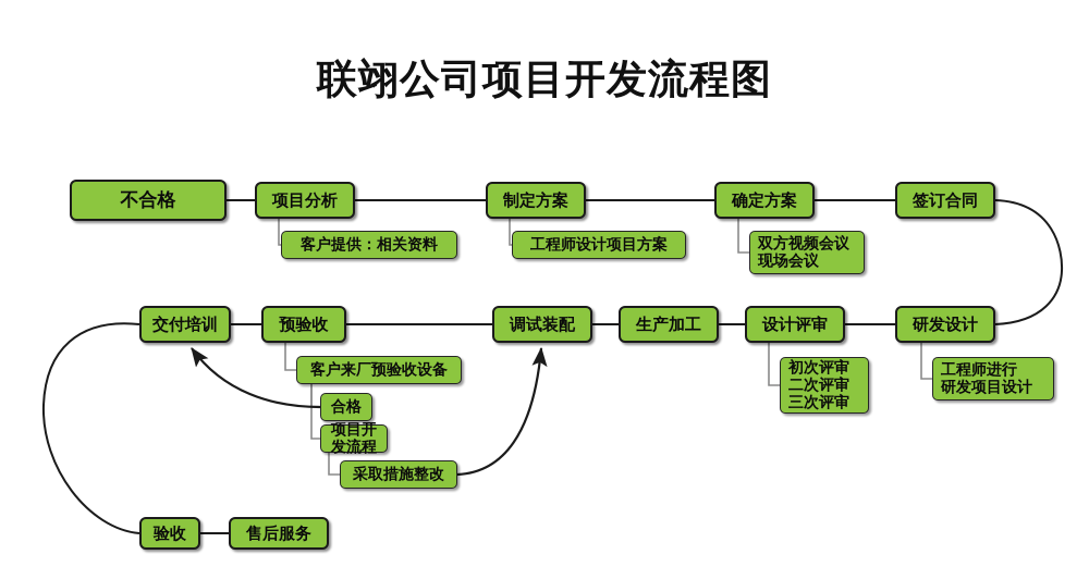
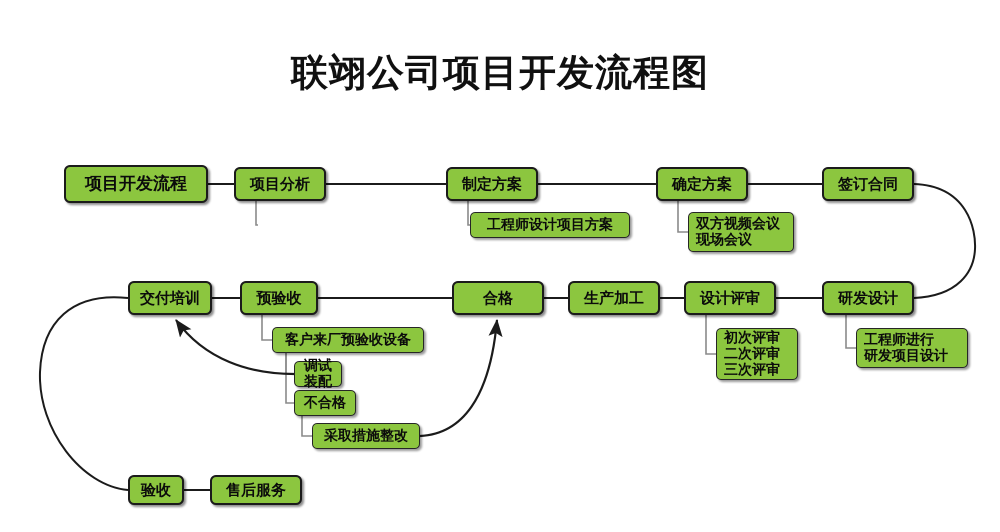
  联翊公司项目开发流程图
- 不合格
+ 项目开发流程
  项目分析
- 客户提供：相关资料
  制定方案
  工程师设计项目方案
  确定方案
  双方视频会议
  现场会议
  签订合同
  研发设计
  工程师进行
  研发项目设计
  设计评审
  初次评审
  二次评审
  三次评审
  生产加工
- 调试装配
+ 合格
  预验收
  客户来厂预验收设备
- 合格
+ 调试装配
- 项目开发流程
+ 不合格
  采取措施整改
  交付培训
  验收
  售后服务
